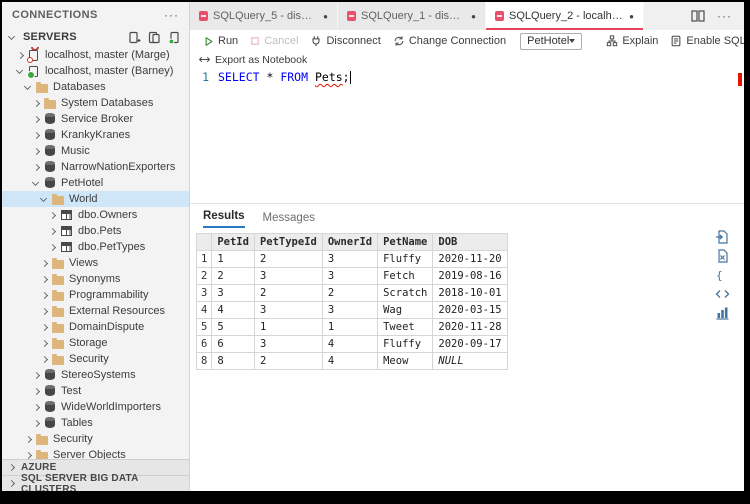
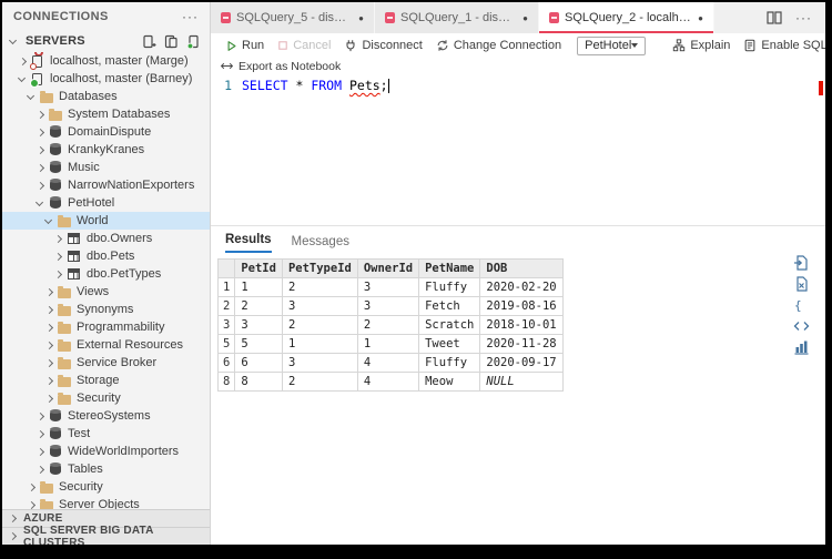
  CONNECTIONS
  ···
  SERVERS
  localhost, master (Marge)
  localhost, master (Barney)
  Databases
  System Databases
- Service Broker
+ DomainDispute
  KrankyKranes
  Music
  NarrowNationExporters
  PetHotel
  World
  dbo.Owners
  dbo.Pets
  dbo.PetTypes
  Views
  Synonyms
  Programmability
  External Resources
- DomainDispute
+ Service Broker
  Storage
  Security
  StereoSystems
  Test
  WideWorldImporters
  Tables
  Security
  Server Objects
  AZURE
  SQL SERVER BIG DATA CLUSTERS
  SQLQuery_5 - discon
  ●
  SQLQuery_1 - discon
  ●
  SQLQuery_2 - localh...
  ●
  ···
  Run
  Cancel
  Disconnect
  Change Connection
  PetHotel
  Explain
  Enable SQL
  Export as Notebook
  1
  SELECT * FROM Pets;
  Results
  Messages
  	PetId	PetTypeId	OwnerId	PetName	DOB
- 1	1	2	3	Fluffy	2020-11-20
+ 1	1	2	3	Fluffy	2020-02-20
  2	2	3	3	Fetch	2019-08-16
  3	3	2	2	Scratch	2018-10-01
- 4	4	3	3	Wag	2020-03-15
  5	5	1	1	Tweet	2020-11-28
  6	6	3	4	Fluffy	2020-09-17
  8	8	2	4	Meow	NULL
